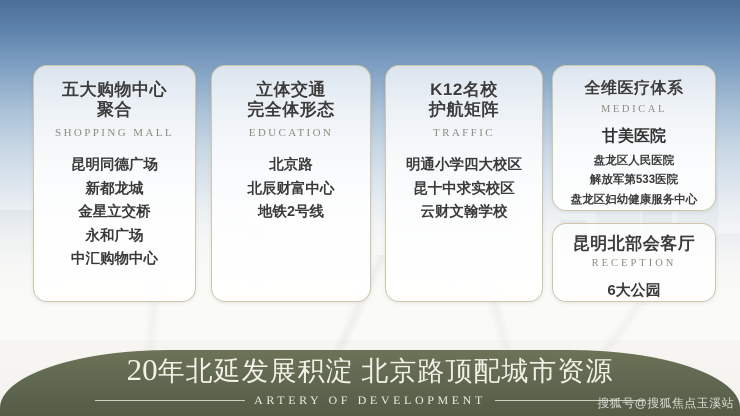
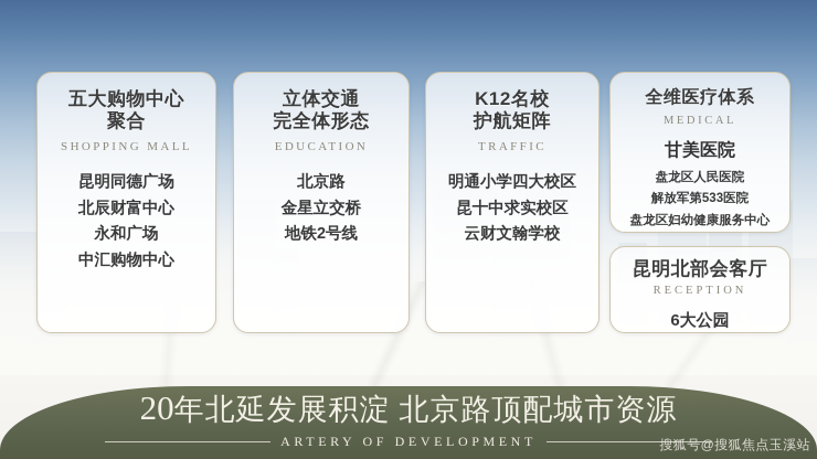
  五大购物中心
  聚合
  SHOPPING MALL
  昆明同德广场
- 新都龙城
- 金星立交桥
+ 北辰财富中心
  永和广场
  中汇购物中心
  立体交通
  完全体形态
  EDUCATION
  北京路
- 北辰财富中心
+ 金星立交桥
  地铁2号线
  K12名校
  护航矩阵
  TRAFFIC
  明通小学四大校区
  昆十中求实校区
  云财文翰学校
  全维医疗体系
  MEDICAL
  甘美医院
  盘龙区人民医院
  解放军第533医院
  盘龙区妇幼健康服务中心
  昆明北部会客厅
  RECEPTION
  6大公园
  20年北延发展积淀 北京路顶配城市资源
  ARTERY OF DEVELOPMENT
  搜狐号@搜狐焦点玉溪站
